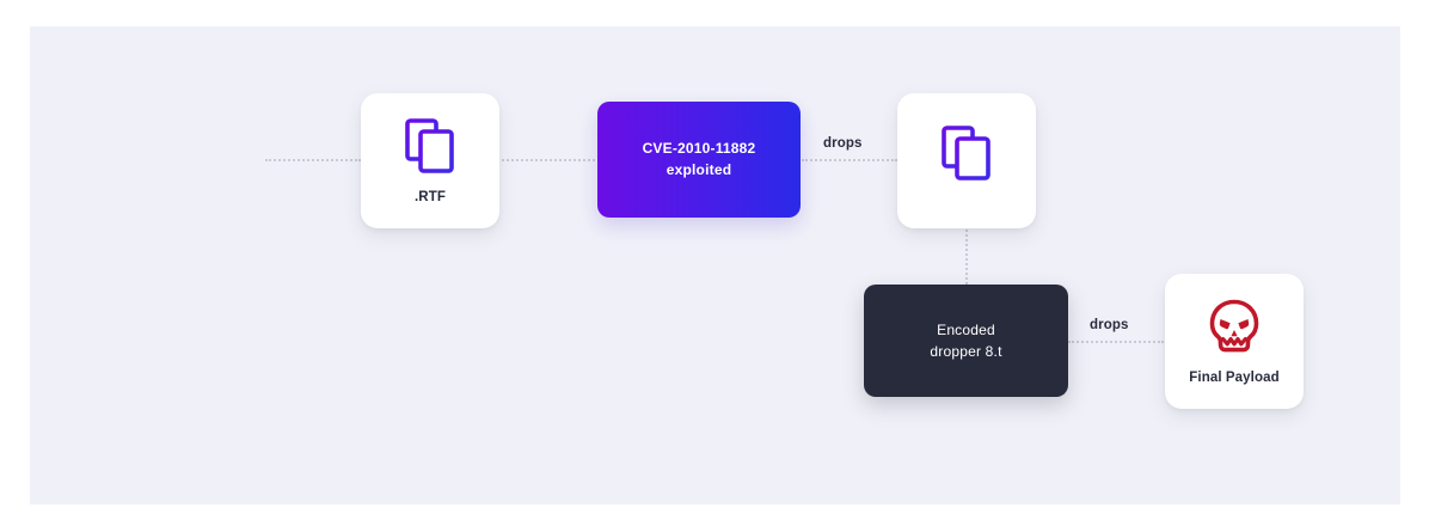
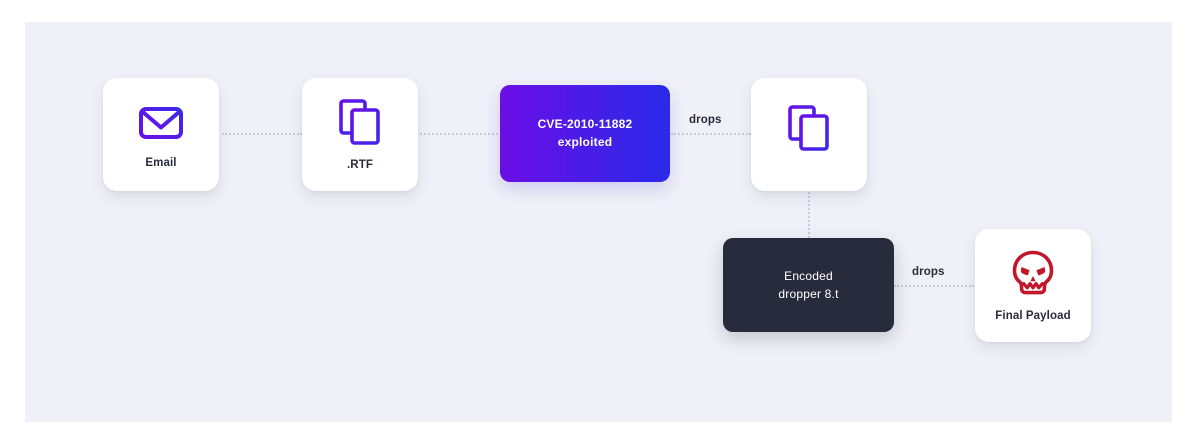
  drops
  drops
+ Email
  .RTF
  CVE-2010-11882
  exploited
  Encoded
  dropper 8.t
  Final Payload
